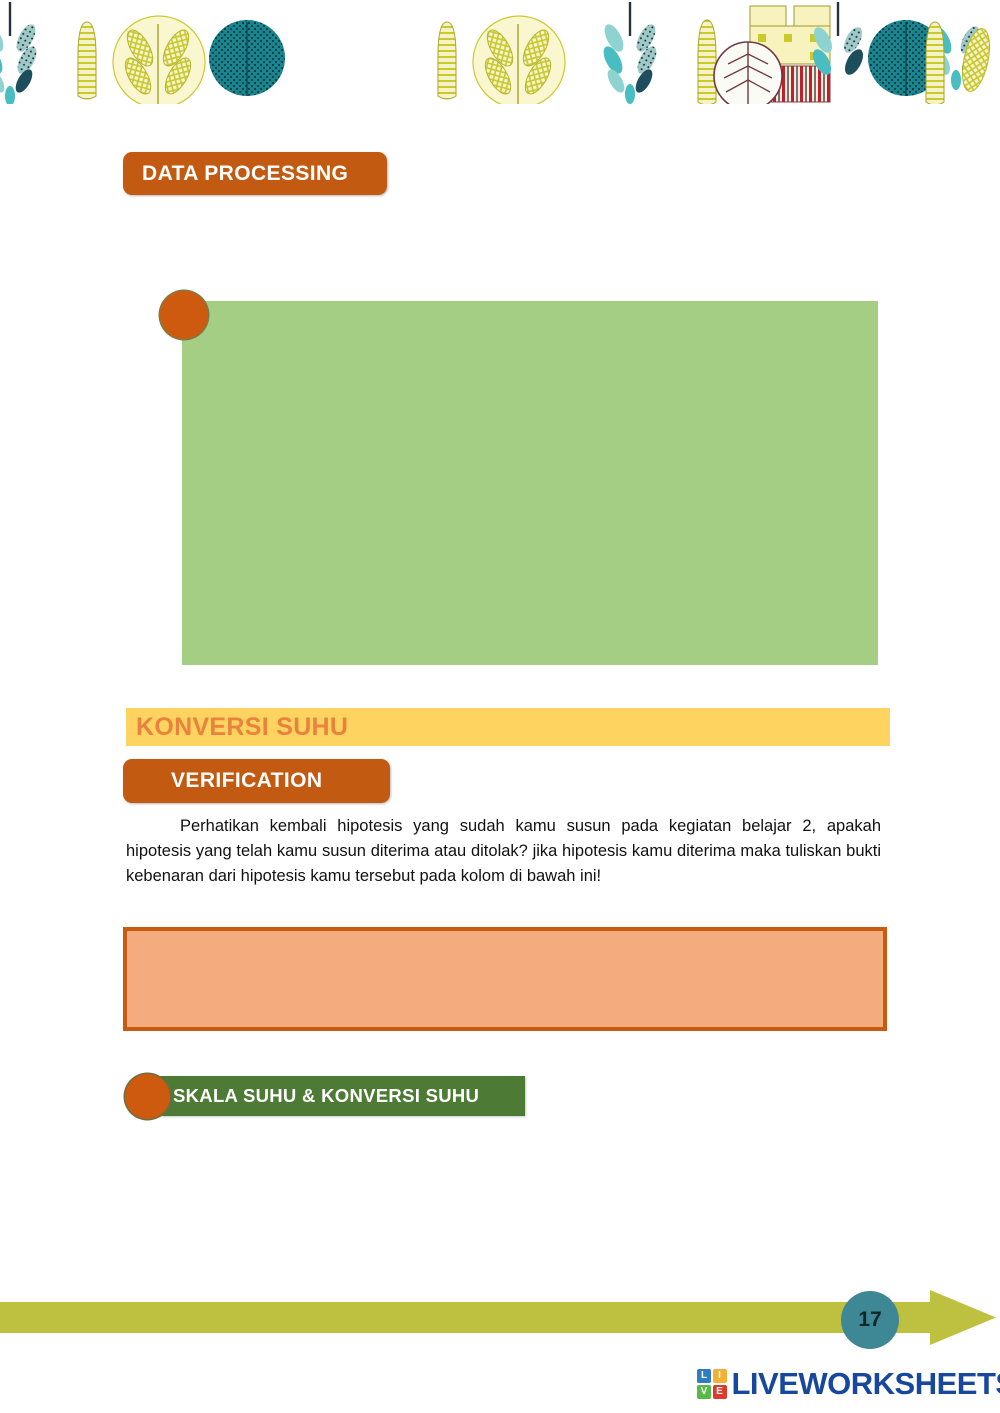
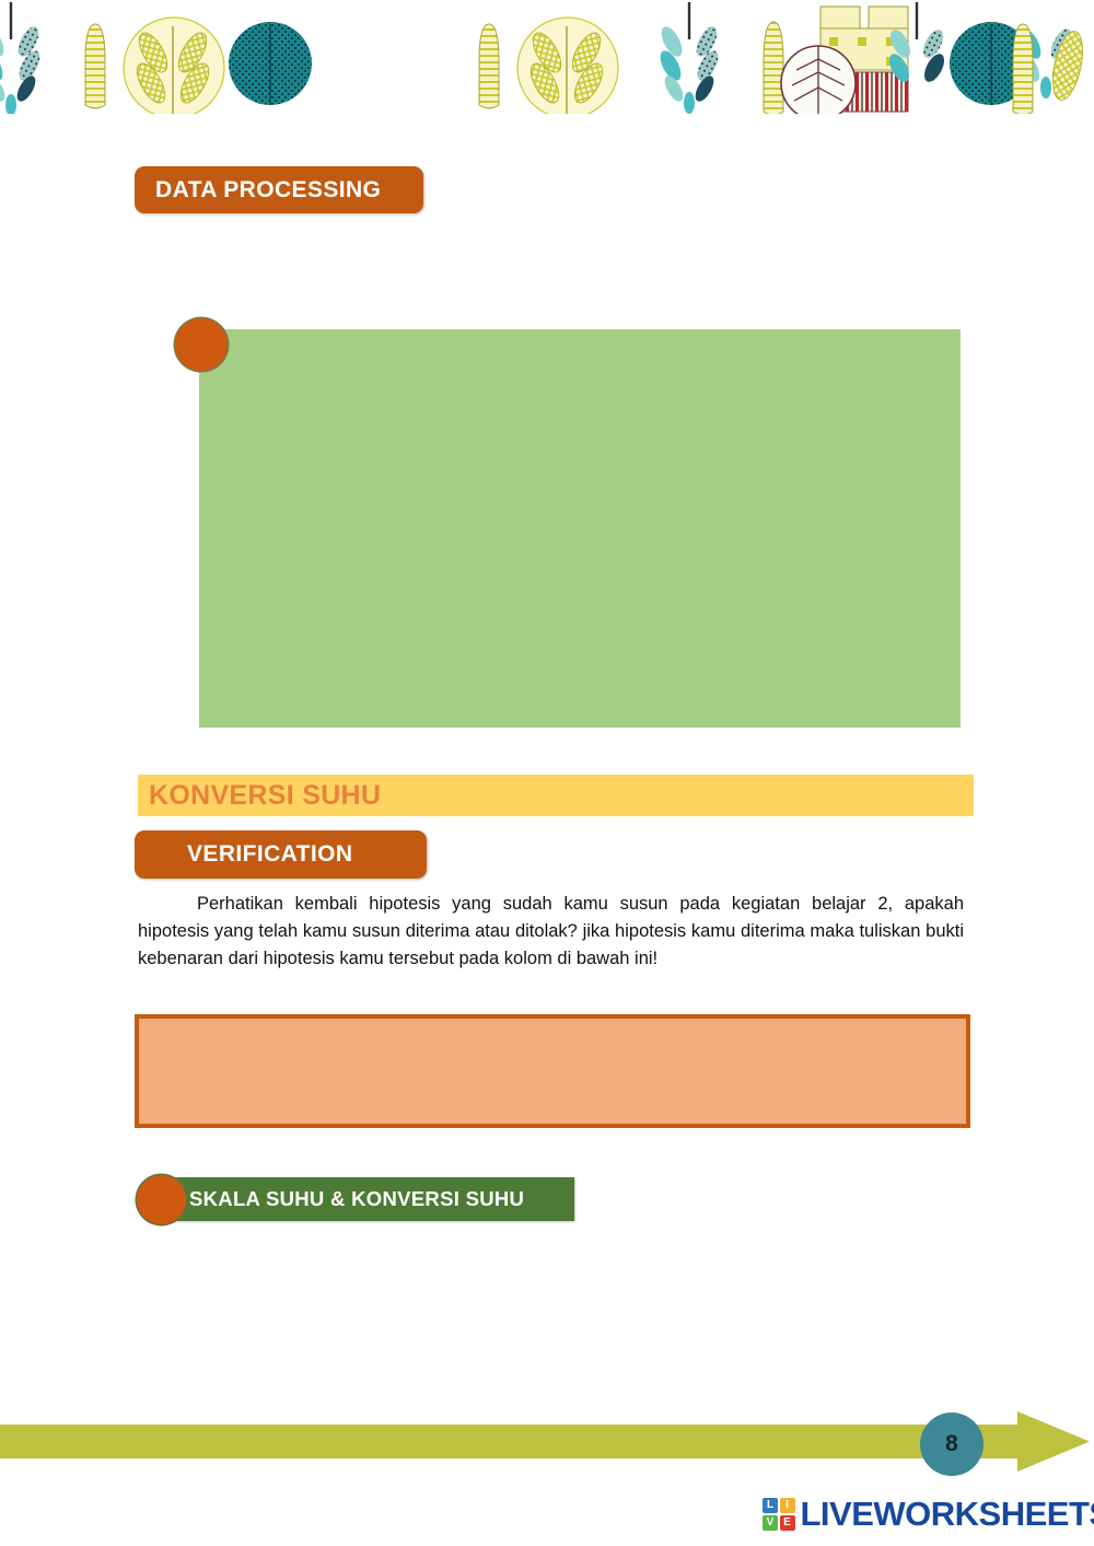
  DATA PROCESSING
  KONVERSI SUHU
  VERIFICATION
  Perhatikan kembali hipotesis yang sudah kamu susun pada kegiatan belajar 2, apakah hipotesis yang telah kamu susun diterima atau ditolak? jika hipotesis kamu diterima maka tuliskan bukti kebenaran dari hipotesis kamu tersebut pada kolom di bawah ini!
  SKALA SUHU & KONVERSI SUHU
- 17
+ 8
  L
  I
  V
  E
  LIVEWORKSHEET
